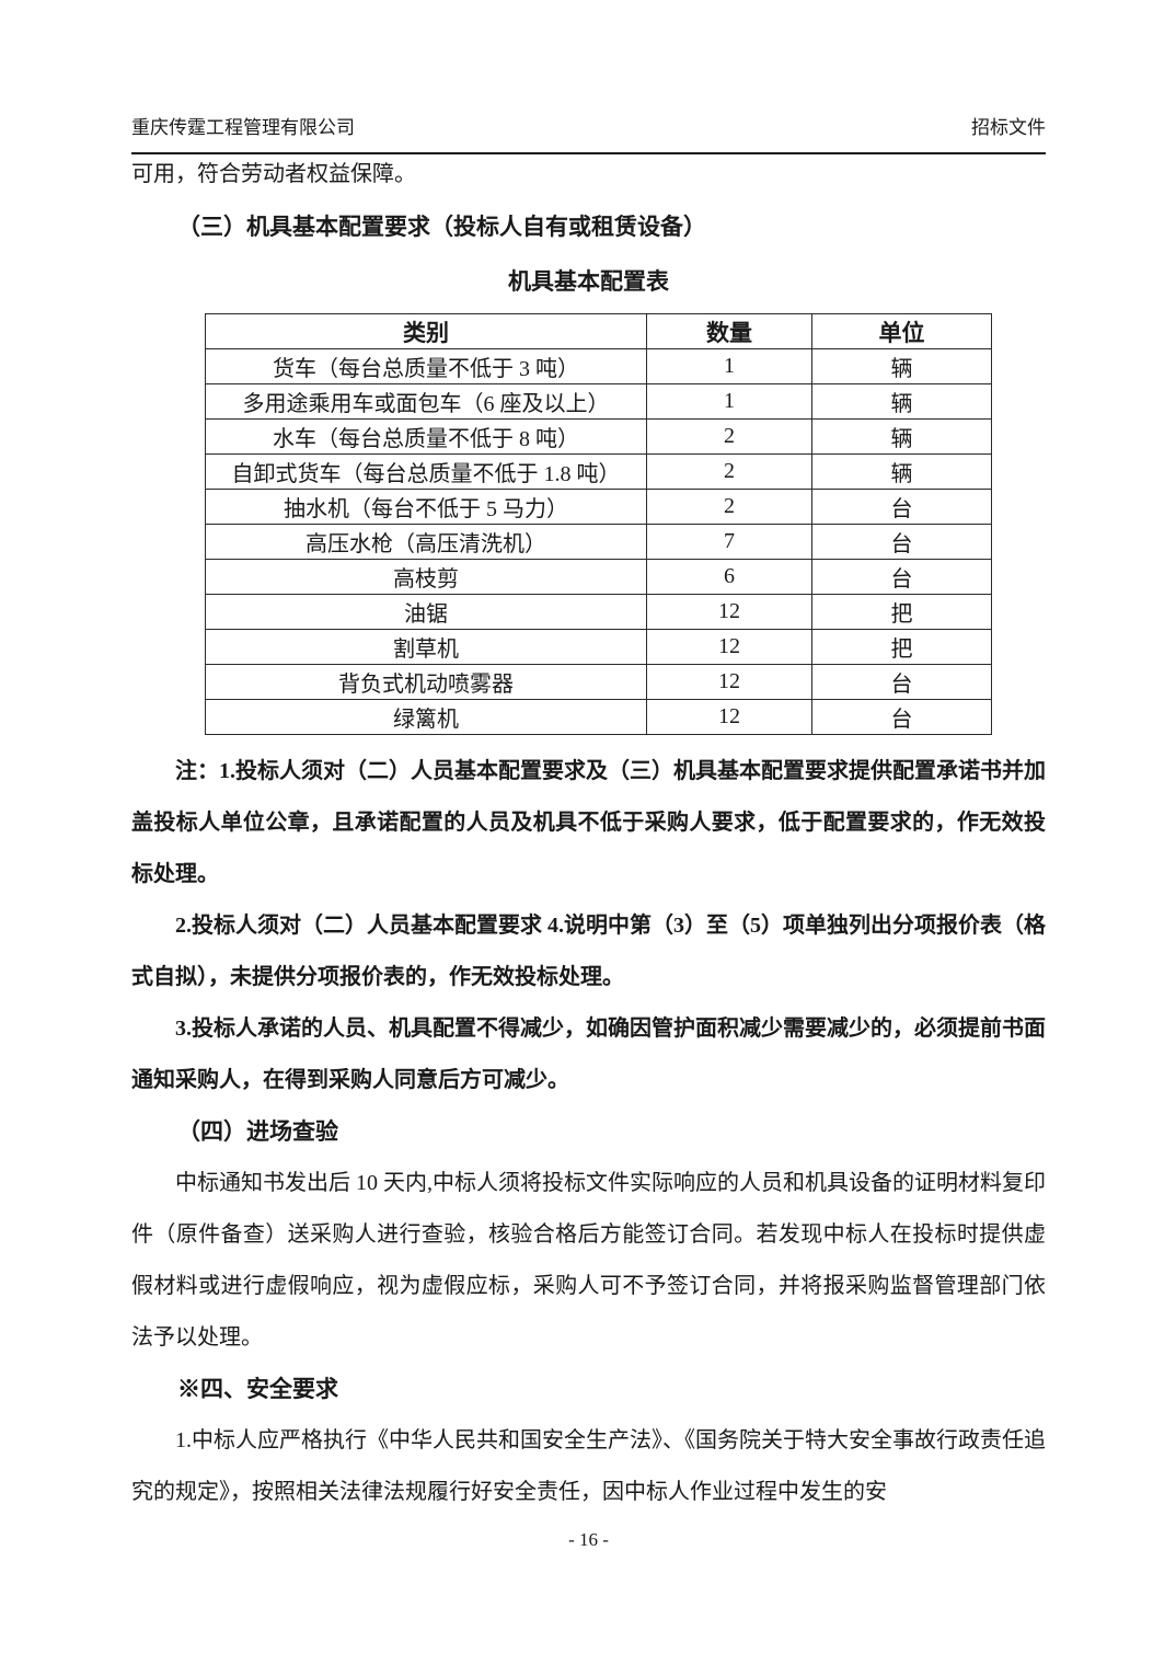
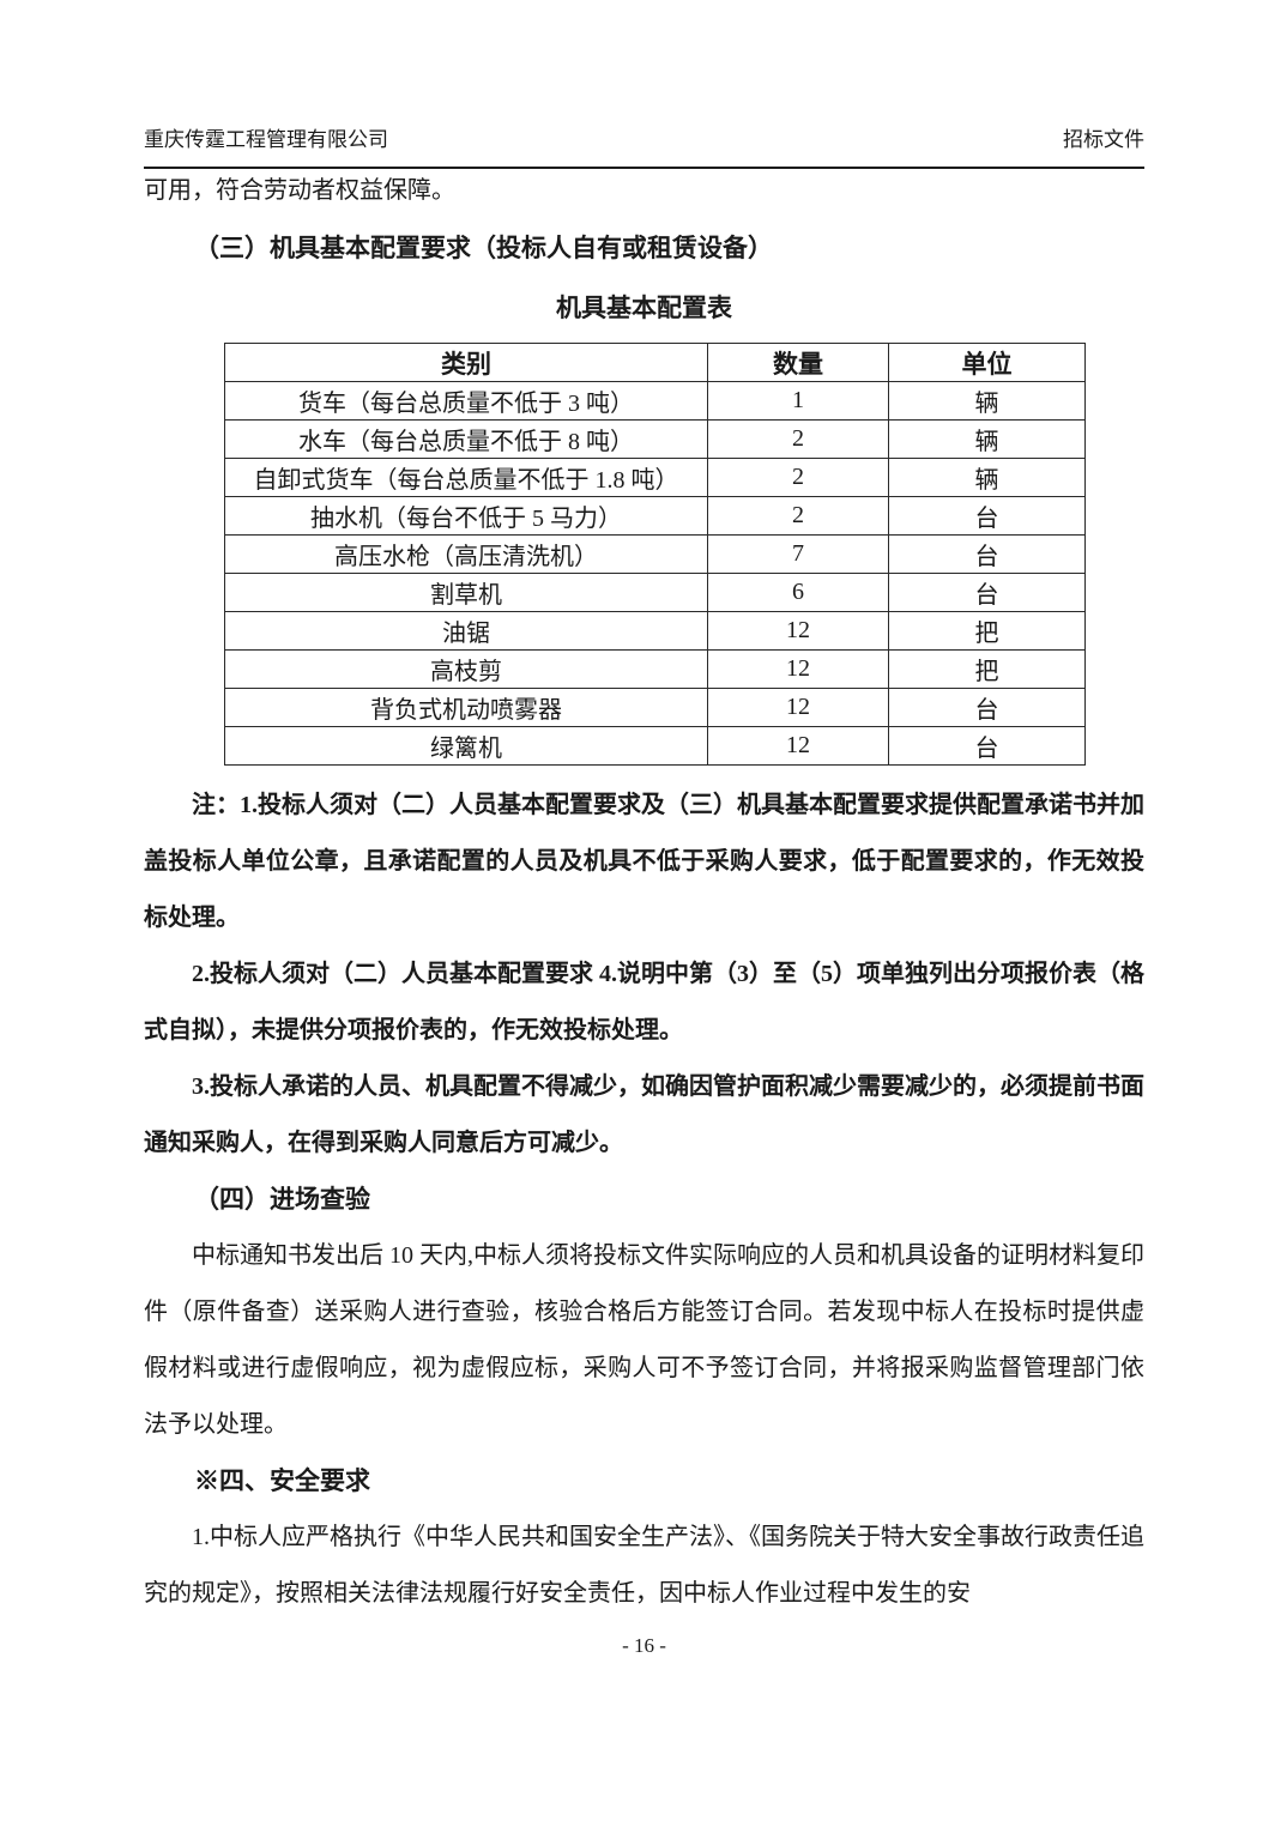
  重庆传霆工程管理有限公司
  招标文件
  可用，符合劳动者权益保障。
  （三）机具基本配置要求（投标人自有或租赁设备）
  机具基本配置表
  类别	数量	单位
  货车（每台总质量不低于 3 吨）	1	辆
- 多用途乘用车或面包车（6 座及以上）	1	辆
  水车（每台总质量不低于 8 吨）	2	辆
  自卸式货车（每台总质量不低于 1.8 吨）	2	辆
  抽水机（每台不低于 5 马力）	2	台
  高压水枪（高压清洗机）	7	台
- 高枝剪	6	台
+ 割草机	6	台
  油锯	12	把
- 割草机	12	把
+ 高枝剪	12	把
  背负式机动喷雾器	12	台
  绿篱机	12	台
  注：1.投标人须对（二）人员基本配置要求及（三）机具基本配置要求提供配置承诺书并加盖投标人单位公章，且承诺配置的人员及机具不低于采购人要求，低于配置要求的，作无效投标处理。
  2.投标人须对（二）人员基本配置要求 4.说明中第（3）至（5）项单独列出分项报价表（格式自拟），未提供分项报价表的，作无效投标处理。
  3.投标人承诺的人员、机具配置不得减少，如确因管护面积减少需要减少的，必须提前书面通知采购人，在得到采购人同意后方可减少。
  （四）进场查验
  中标通知书发出后 10 天内,中标人须将投标文件实际响应的人员和机具设备的证明材料复印件（原件备查）送采购人进行查验，核验合格后方能签订合同。若发现中标人在投标时提供虚假材料或进行虚假响应，视为虚假应标，采购人可不予签订合同，并将报采购监督管理部门依法予以处理。
  ※四、安全要求
  1.中标人应严格执行《中华人民共和国安全生产法》、《国务院关于特大安全事故行政责任追究的规定》，按照相关法律法规履行好安全责任，因中标人作业过程中发生的安
  - 16 -
